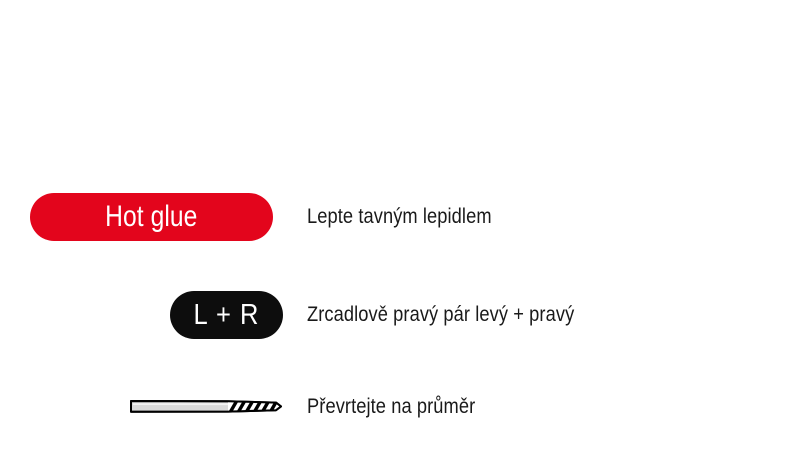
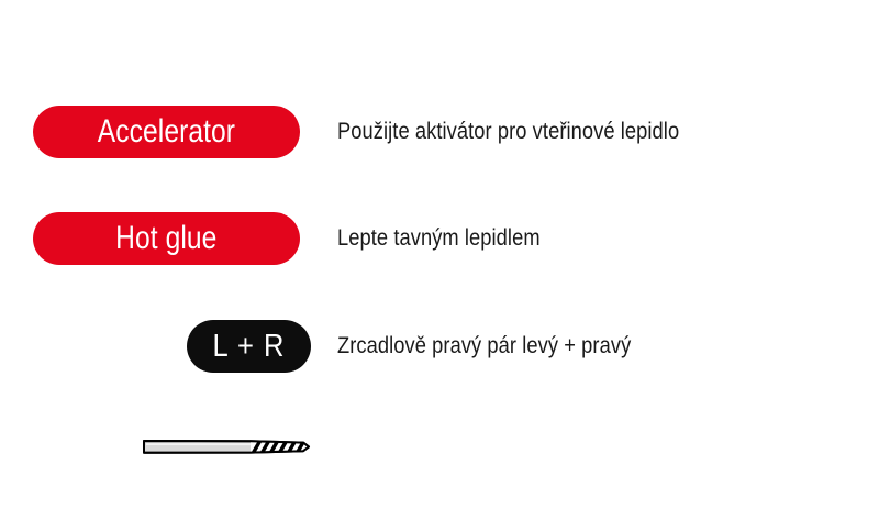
+ Accelerator
+ Použijte aktivátor pro vteřinové lepidlo
  Hot glue
  Lepte tavným lepidlem
  L + R
  Zrcadlově pravý pár levý + pravý
- Převrtejte na průměr
